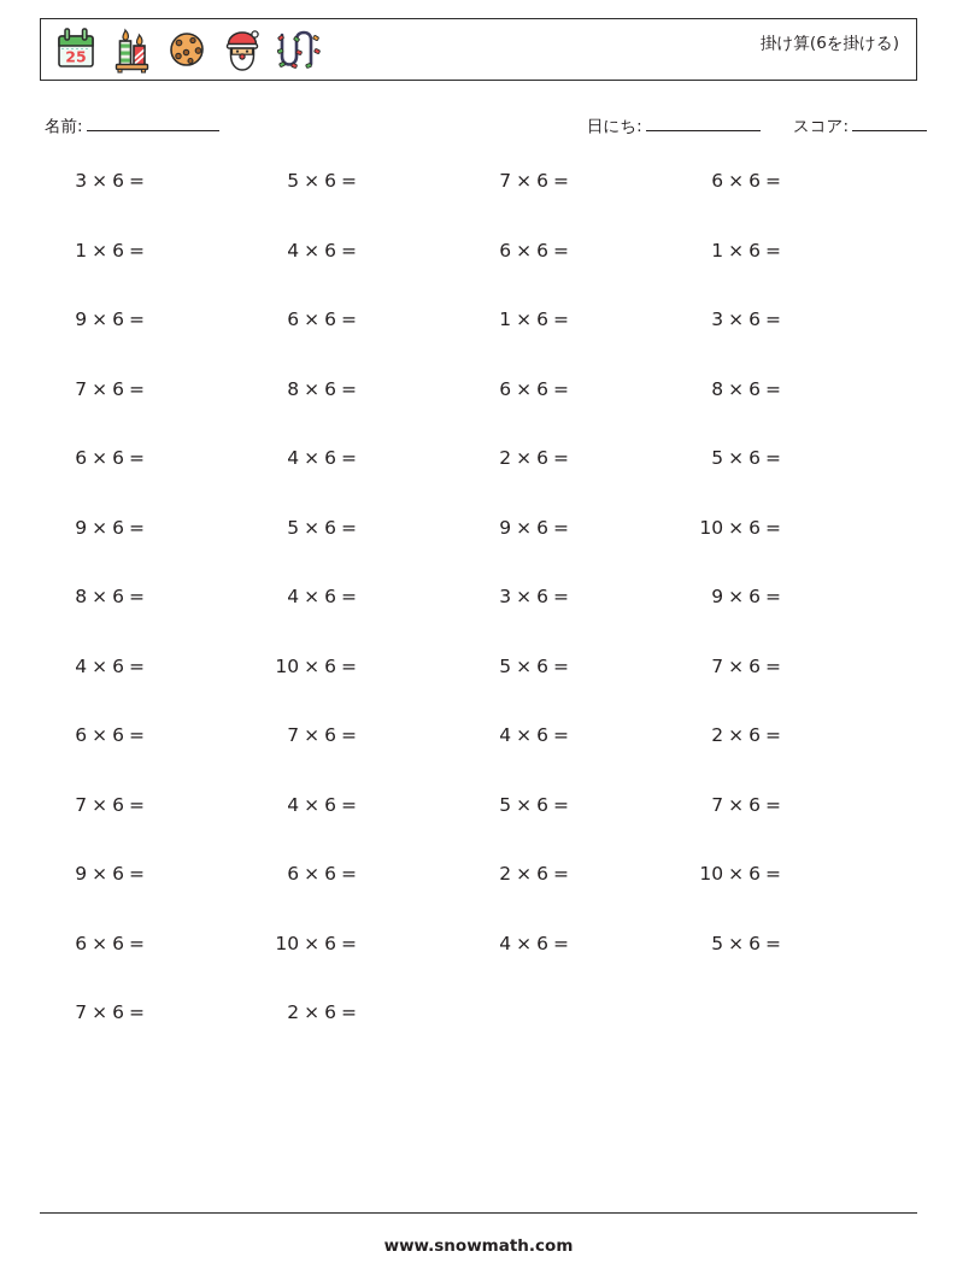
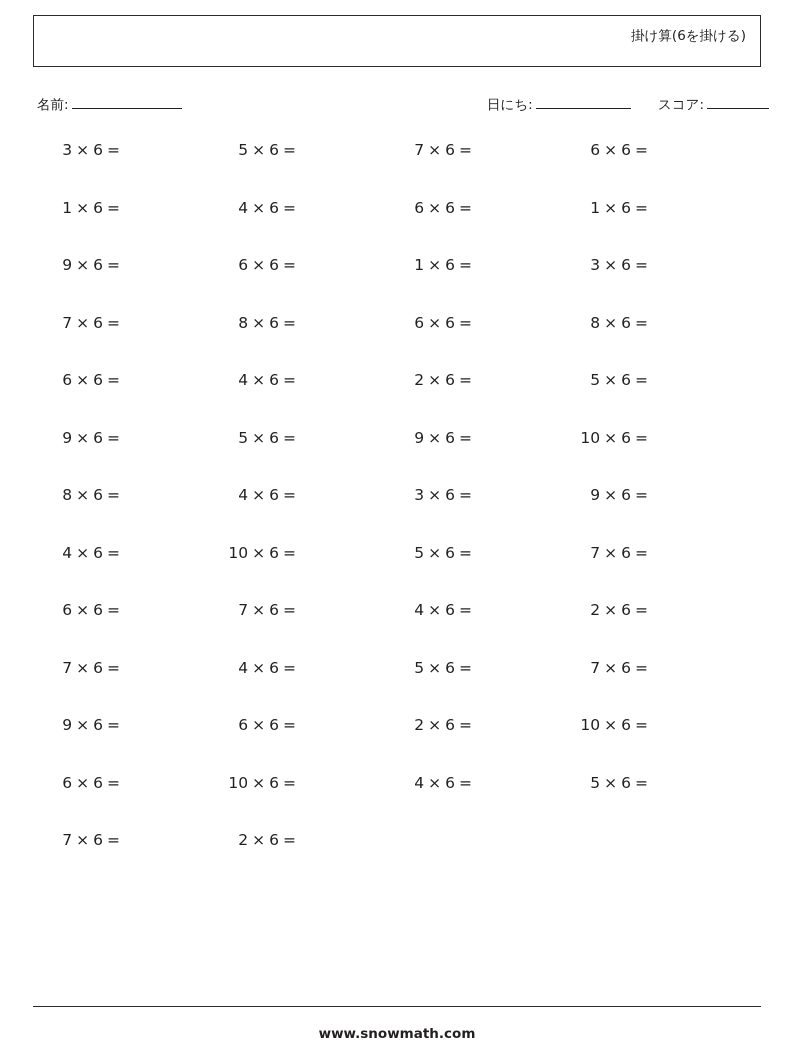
- 25
  掛け算(6を掛ける)
  名前:
  日にち:
  スコア:
  3 × 6 =
  5 × 6 =
  7 × 6 =
  6 × 6 =
  1 × 6 =
  4 × 6 =
  6 × 6 =
  1 × 6 =
  9 × 6 =
  6 × 6 =
  1 × 6 =
  3 × 6 =
  7 × 6 =
  8 × 6 =
  6 × 6 =
  8 × 6 =
  6 × 6 =
  4 × 6 =
  2 × 6 =
  5 × 6 =
  9 × 6 =
  5 × 6 =
  9 × 6 =
  10 × 6 =
  8 × 6 =
  4 × 6 =
  3 × 6 =
  9 × 6 =
  4 × 6 =
  10 × 6 =
  5 × 6 =
  7 × 6 =
  6 × 6 =
  7 × 6 =
  4 × 6 =
  2 × 6 =
  7 × 6 =
  4 × 6 =
  5 × 6 =
  7 × 6 =
  9 × 6 =
  6 × 6 =
  2 × 6 =
  10 × 6 =
  6 × 6 =
  10 × 6 =
  4 × 6 =
  5 × 6 =
  7 × 6 =
  2 × 6 =
  www.snowmath.com
